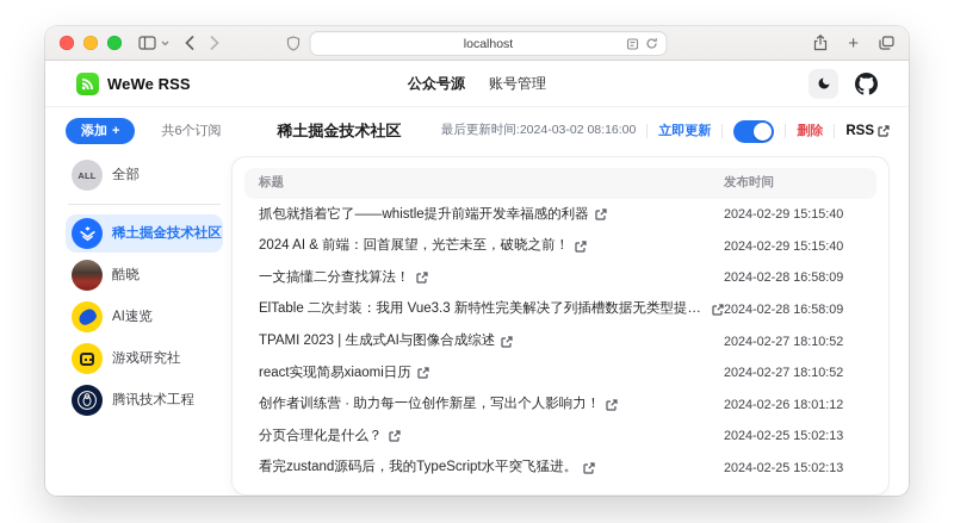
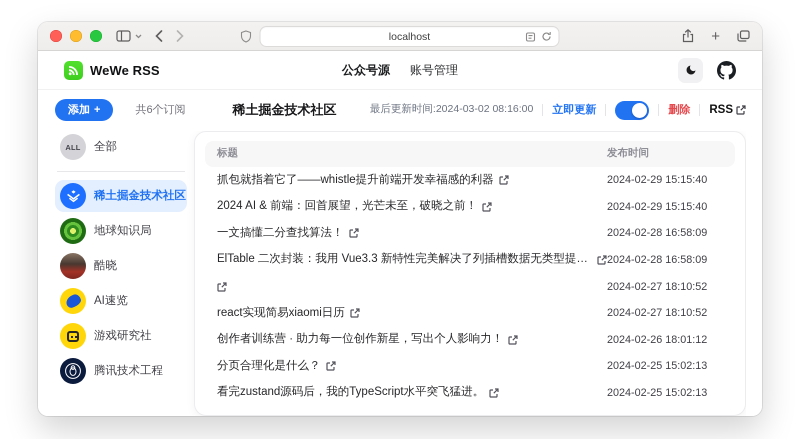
  localhost
  +
  WeWe RSS
  公众号源
  账号管理
  添加
  +
  共6个订阅
  稀土掘金技术社区
  最后更新时间:2024-03-02 08:16:00
  立即更新
  删除
  RSS
  ALL
  全部
  稀土掘金技术社区
+ 地球知识局
  酷晓
  AI速览
  游戏研究社
  腾讯技术工程
  标题
  发布时间
  抓包就指着它了——whistle提升前端开发幸福感的利器
  2024-02-29 15:15:40
  2024 AI & 前端：回首展望，光芒未至，破晓之前！
  2024-02-29 15:15:40
  一文搞懂二分查找算法！
  2024-02-28 16:58:09
  ElTable 二次封装：我用 Vue3.3 新特性完美解决了列插槽数据无类型提示
  2024-02-28 16:58:09
- TPAMI 2023 | 生成式AI与图像合成综述
  2024-02-27 18:10:52
  react实现简易xiaomi日历
  2024-02-27 18:10:52
  创作者训练营 · 助力每一位创作新星，写出个人影响力！
  2024-02-26 18:01:12
  分页合理化是什么？
  2024-02-25 15:02:13
  看完zustand源码后，我的TypeScript水平突飞猛进。
  2024-02-25 15:02:13
